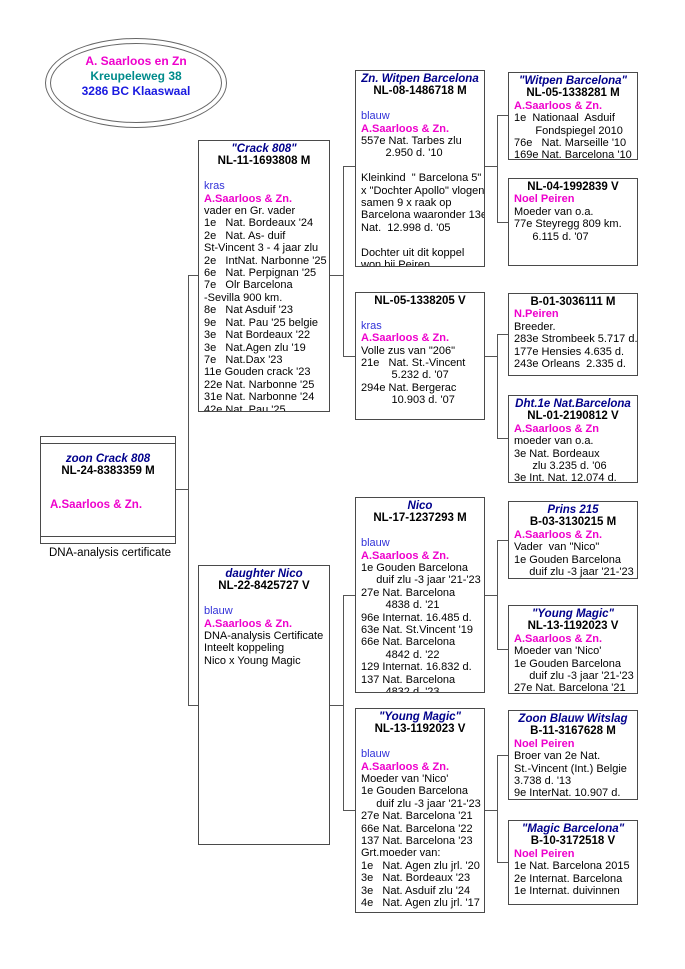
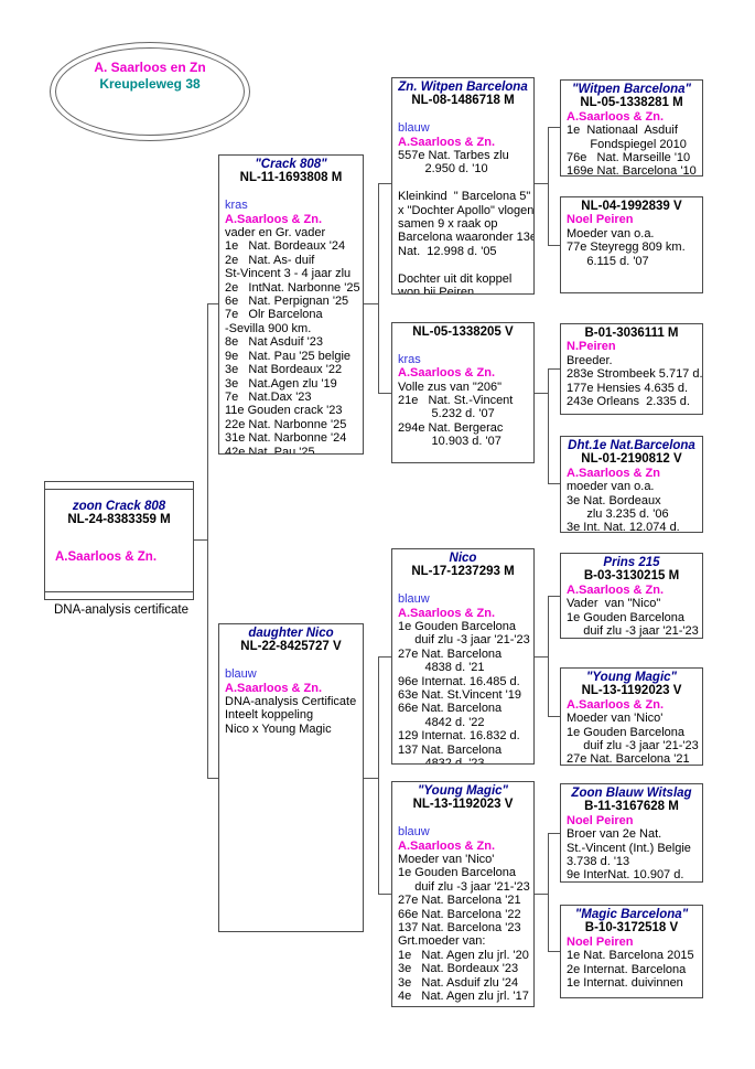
  A. Saarloos en Zn
  Kreupeleweg 38
- 3286 BC Klaaswaal
  zoon Crack 808
  NL-24-8383359 M
  A.Saarloos & Zn.
  DNA-analysis certificate
  "Crack 808"
  NL-11-1693808 M
  kras
  A.Saarloos & Zn.
  vader en Gr. vader
  1e Nat. Bordeaux '24
  2e Nat. As- duif
  St-Vincent 3 - 4 jaar zlu
  2e IntNat. Narbonne '25
  6e Nat. Perpignan '25
  7e Olr Barcelona
  -Sevilla 900 km.
  8e Nat Asduif '23
  9e Nat. Pau '25 belgie
  3e Nat Bordeaux '22
  3e Nat.Agen zlu '19
  7e Nat.Dax '23
  11e Gouden crack '23
  22e Nat. Narbonne '25
  31e Nat. Narbonne '24
  42e Nat. Pau '25
  daughter Nico
  NL-22-8425727 V
  blauw
  A.Saarloos & Zn.
  DNA-analysis Certificate
  Inteelt koppeling
  Nico x Young Magic
  Zn. Witpen Barcelona
  NL-08-1486718 M
  blauw
  A.Saarloos & Zn.
  557e Nat. Tarbes zlu
  2.950 d. '10
  Kleinkind " Barcelona 5"
  x "Dochter Apollo" vlogen
  samen 9 x raak op
  Barcelona waaronder 13e
  Nat. 12.998 d. '05
  Dochter uit dit koppel
  won bij Peiren
  NL-05-1338205 V
  kras
  A.Saarloos & Zn.
  Volle zus van "206"
  21e Nat. St.-Vincent
  5.232 d. '07
  294e Nat. Bergerac
  10.903 d. '07
  Nico
  NL-17-1237293 M
  blauw
  A.Saarloos & Zn.
  1e Gouden Barcelona
  duif zlu -3 jaar '21-'23
  27e Nat. Barcelona
  4838 d. '21
  96e Internat. 16.485 d.
  63e Nat. St.Vincent '19
  66e Nat. Barcelona
  4842 d. '22
  129 Internat. 16.832 d.
  137 Nat. Barcelona
  4832 d. '23
  "Young Magic"
  NL-13-1192023 V
  blauw
  A.Saarloos & Zn.
  Moeder van 'Nico'
  1e Gouden Barcelona
  duif zlu -3 jaar '21-'23
  27e Nat. Barcelona '21
  66e Nat. Barcelona '22
  137 Nat. Barcelona '23
  Grt.moeder van:
  1e Nat. Agen zlu jrl. '20
  3e Nat. Bordeaux '23
  3e Nat. Asduif zlu '24
  4e Nat. Agen zlu jrl. '17
  "Witpen Barcelona"
  NL-05-1338281 M
  A.Saarloos & Zn.
  1e Nationaal Asduif
  Fondspiegel 2010
  76e Nat. Marseille '10
  169e Nat. Barcelona '10
  NL-04-1992839 V
  Noel Peiren
  Moeder van o.a.
  77e Steyregg 809 km.
  6.115 d. '07
  B-01-3036111 M
  N.Peiren
  Breeder.
  283e Strombeek 5.717 d.
  177e Hensies 4.635 d.
  243e Orleans 2.335 d.
  Dht.1e Nat.Barcelona
  NL-01-2190812 V
  A.Saarloos & Zn
  moeder van o.a.
  3e Nat. Bordeaux
  zlu 3.235 d. '06
  3e Int. Nat. 12.074 d.
  Prins 215
  B-03-3130215 M
  A.Saarloos & Zn.
  Vader van "Nico"
  1e Gouden Barcelona
  duif zlu -3 jaar '21-'23
  "Young Magic"
  NL-13-1192023 V
  A.Saarloos & Zn.
  Moeder van 'Nico'
  1e Gouden Barcelona
  duif zlu -3 jaar '21-'23
  27e Nat. Barcelona '21
  Zoon Blauw Witslag
  B-11-3167628 M
  Noel Peiren
  Broer van 2e Nat.
  St.-Vincent (Int.) Belgie
  3.738 d. '13
  9e InterNat. 10.907 d.
  "Magic Barcelona"
  B-10-3172518 V
  Noel Peiren
  1e Nat. Barcelona 2015
  2e Internat. Barcelona
  1e Internat. duivinnen
